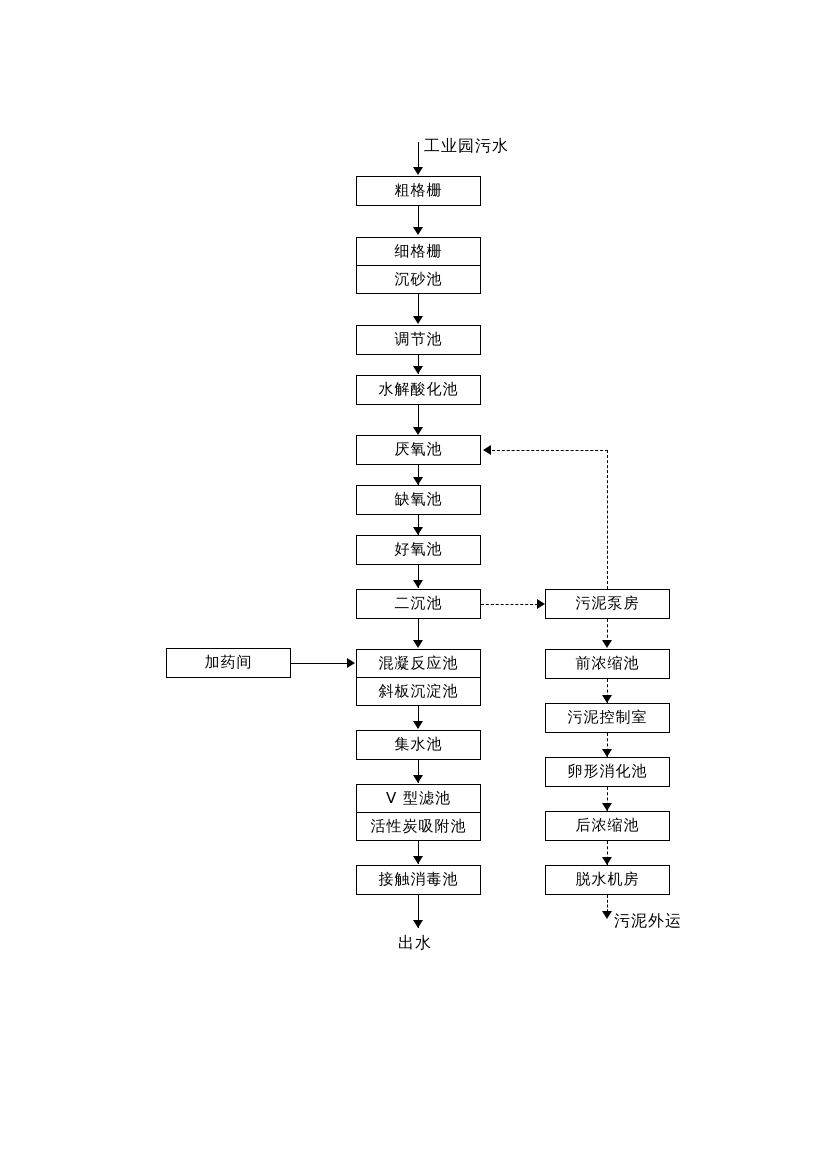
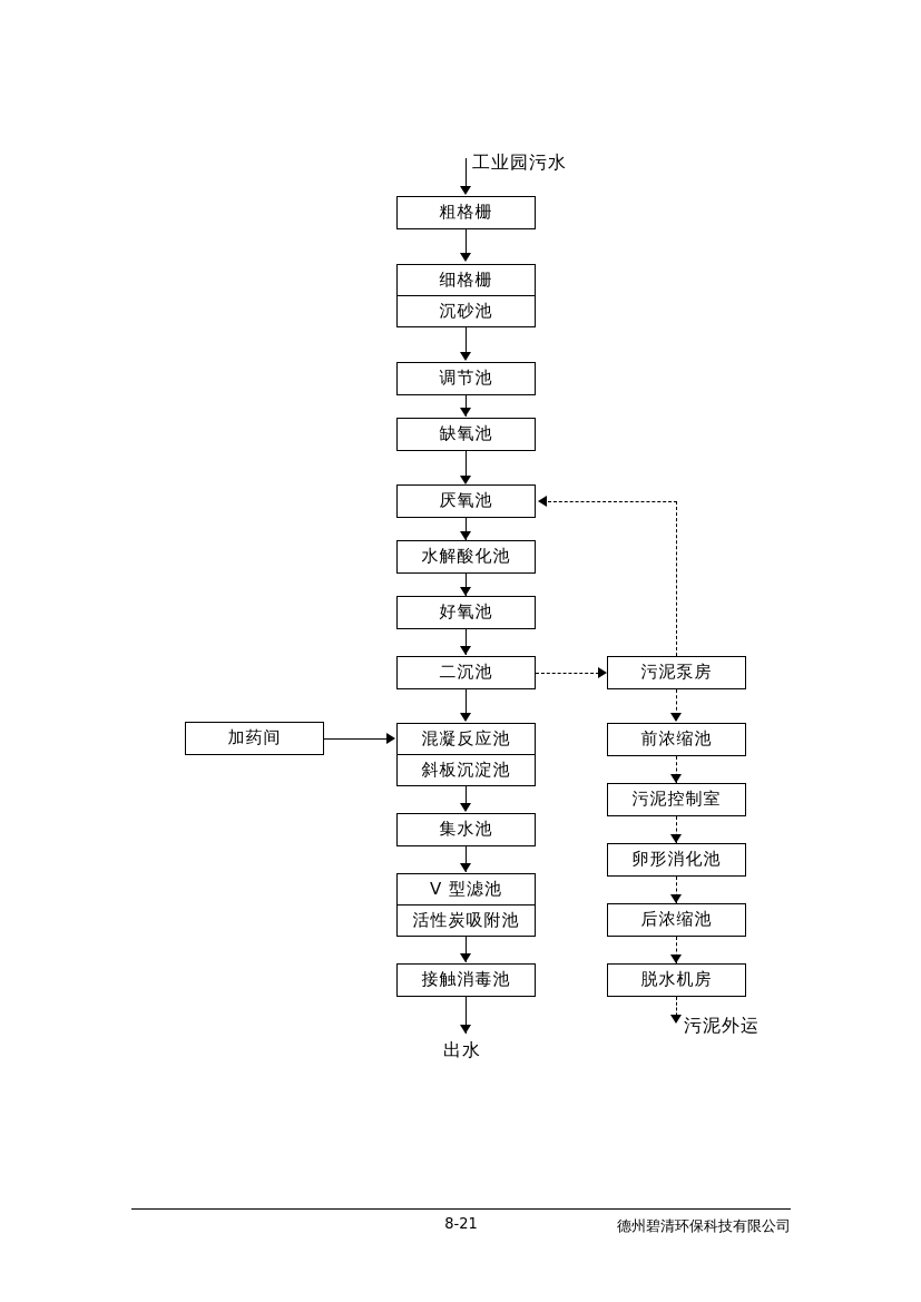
  工业园污水
  粗格栅
  细格栅
  沉砂池
  调节池
- 水解酸化池
+ 缺氧池
  厌氧池
- 缺氧池
+ 水解酸化池
  好氧池
  二沉池
  加药间
  混凝反应池
  斜板沉淀池
  集水池
  V 型滤池
  活性炭吸附池
  接触消毒池
  出水
  污泥泵房
  前浓缩池
  污泥控制室
  卵形消化池
  后浓缩池
  脱水机房
  污泥外运
+ 8-21
+ 德州碧清环保科技有限公司
